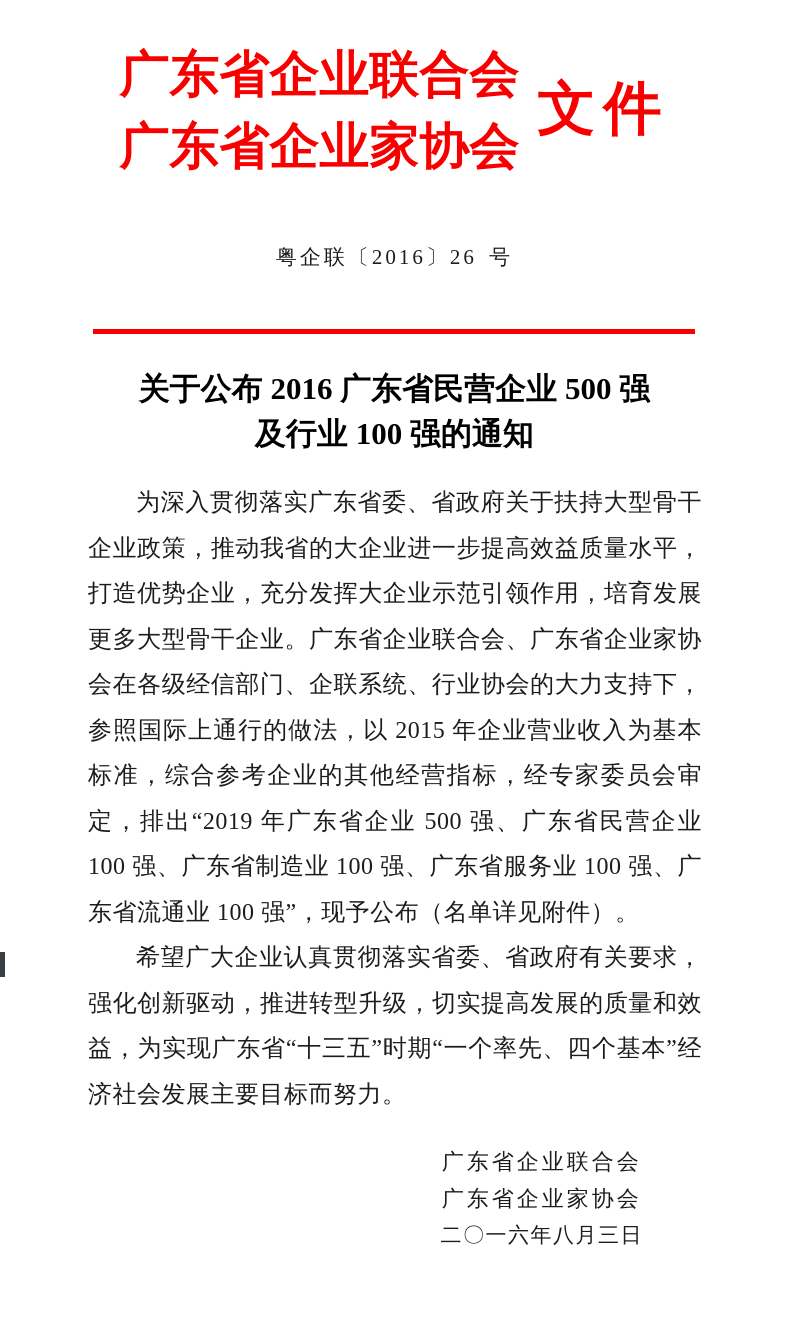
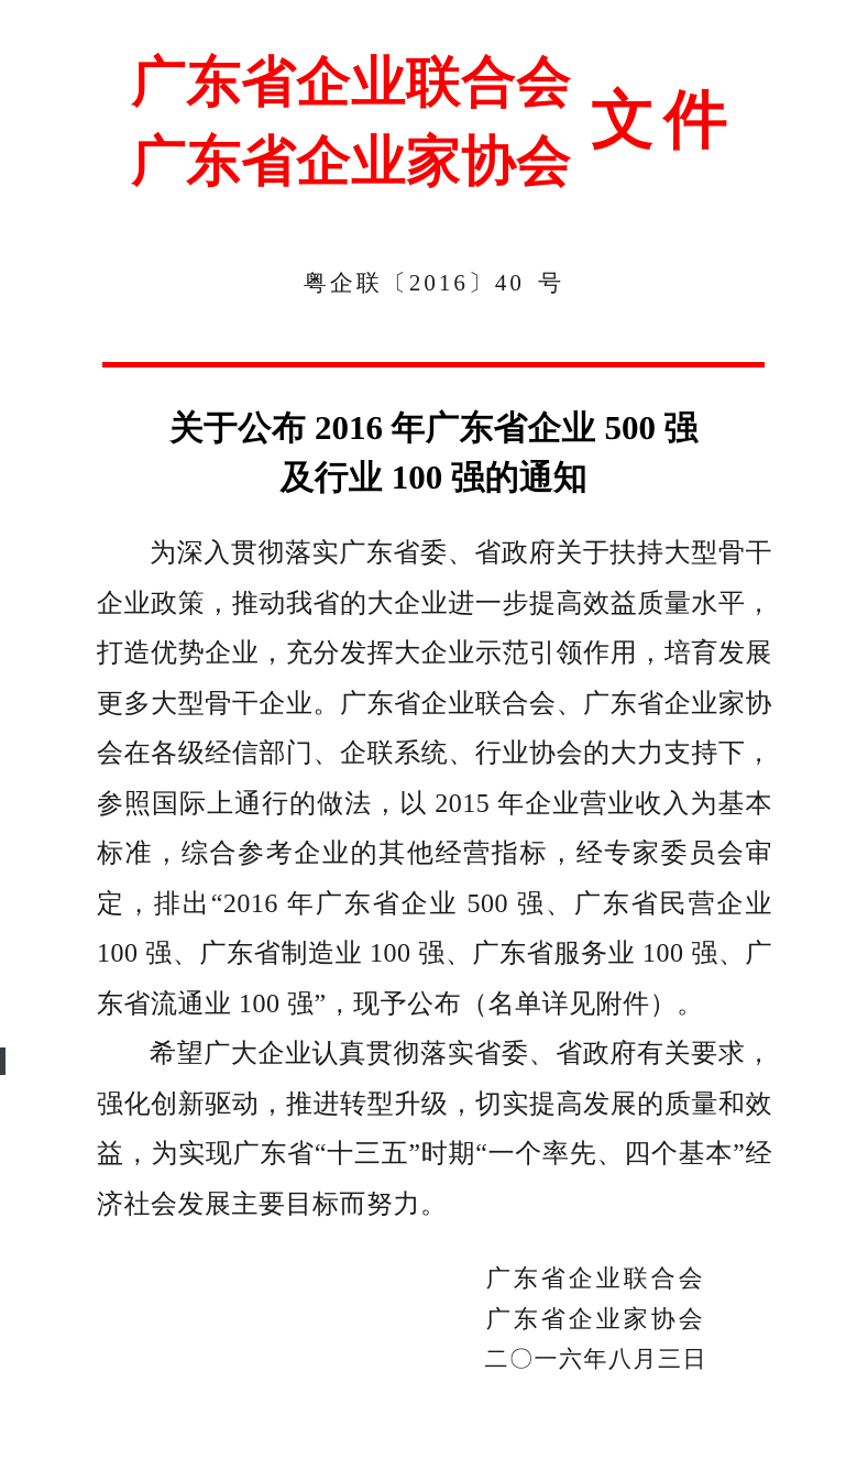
  广东省企业联合会
  广东省企业家协会
  文件
- 粤企联〔2016〕26 号
+ 粤企联〔2016〕40 号
- 关于公布 2016 广东省民营企业 500 强
+ 关于公布 2016 年广东省企业 500 强
  及行业 100 强的通知
- 为深入贯彻落实广东省委、省政府关于扶持大型骨干企业政策，推动我省的大企业进一步提高效益质量水平，打造优势企业，充分发挥大企业示范引领作用，培育发展更多大型骨干企业。广东省企业联合会、广东省企业家协会在各级经信部门、企联系统、行业协会的大力支持下，参照国际上通行的做法，以 2015 年企业营业收入为基本标准，综合参考企业的其他经营指标，经专家委员会审定，排出“2019 年广东省企业 500 强、广东省民营企业 100 强、广东省制造业 100 强、广东省服务业 100 强、广东省流通业 100 强”，现予公布（名单详见附件）。
+ 为深入贯彻落实广东省委、省政府关于扶持大型骨干企业政策，推动我省的大企业进一步提高效益质量水平，打造优势企业，充分发挥大企业示范引领作用，培育发展更多大型骨干企业。广东省企业联合会、广东省企业家协会在各级经信部门、企联系统、行业协会的大力支持下，参照国际上通行的做法，以 2015 年企业营业收入为基本标准，综合参考企业的其他经营指标，经专家委员会审定，排出“2016 年广东省企业 500 强、广东省民营企业 100 强、广东省制造业 100 强、广东省服务业 100 强、广东省流通业 100 强”，现予公布（名单详见附件）。
  希望广大企业认真贯彻落实省委、省政府有关要求，强化创新驱动，推进转型升级，切实提高发展的质量和效益，为实现广东省“十三五”时期“一个率先、四个基本”经济社会发展主要目标而努力。
  广东省企业联合会
  广东省企业家协会
  二〇一六年八月三日
